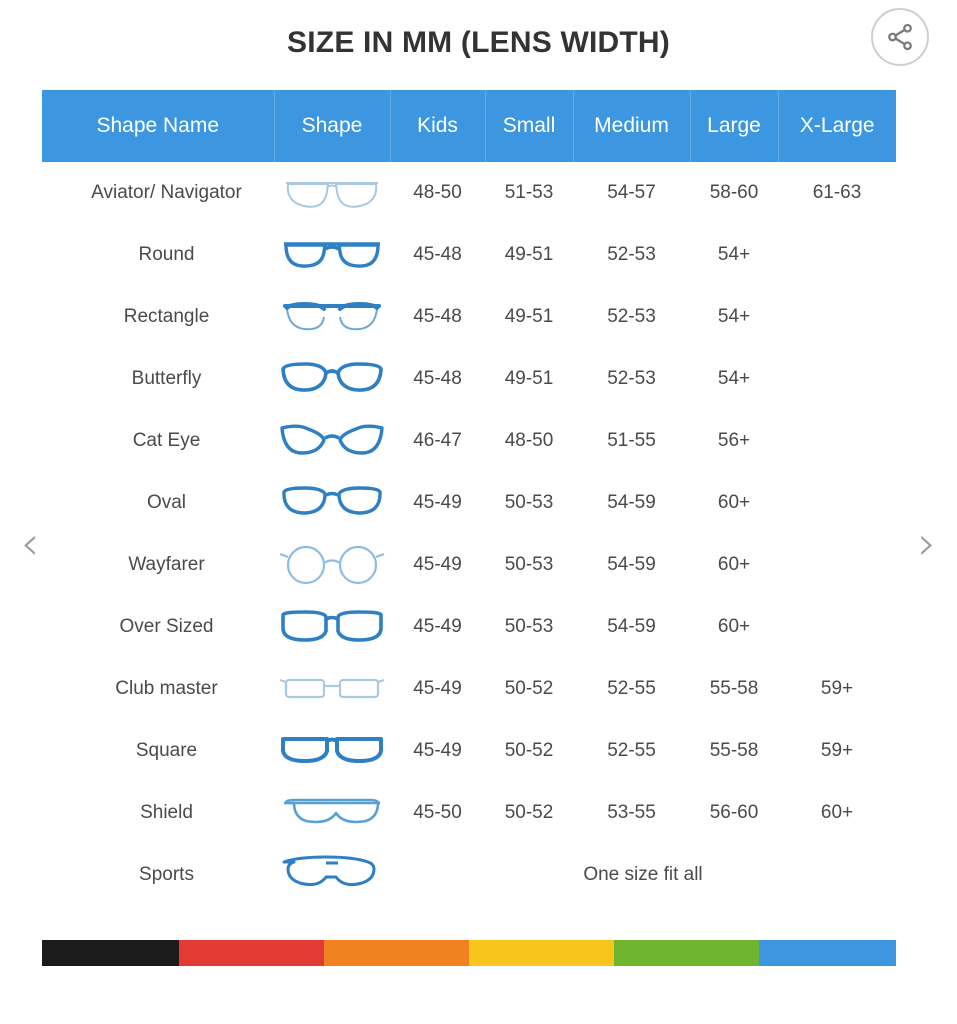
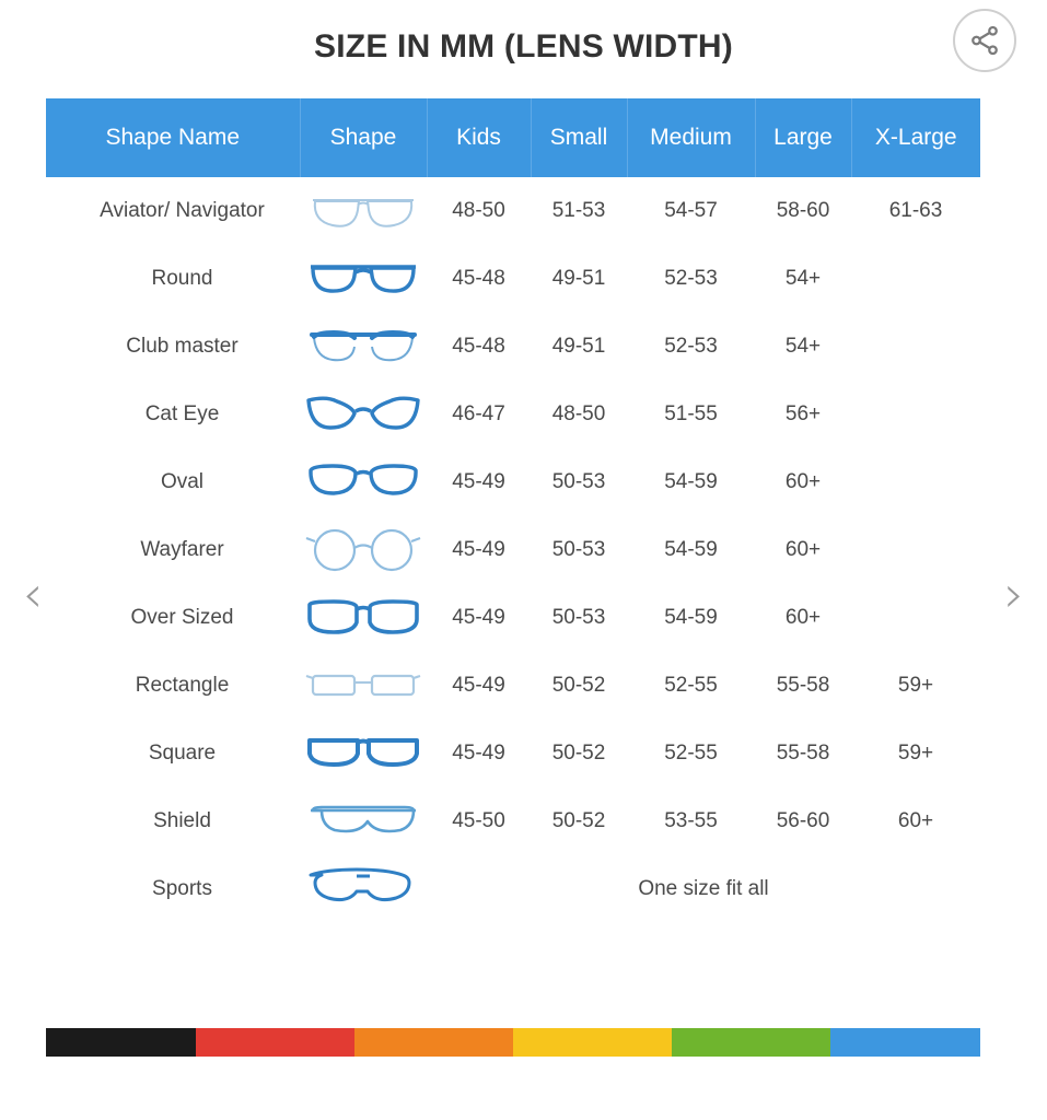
  SIZE IN MM (LENS WIDTH)
  ‹
  ›
  Shape Name	Shape	Kids	Small	Medium	Large	X-Large
  Aviator/ Navigator		48-50	51-53	54-57	58-60	61-63
  Round		45-48	49-51	52-53	54+
- Rectangle		45-48	49-51	52-53	54+
+ Club master		45-48	49-51	52-53	54+
- Butterfly		45-48	49-51	52-53	54+
  Cat Eye		46-47	48-50	51-55	56+
  Oval		45-49	50-53	54-59	60+
  Wayfarer		45-49	50-53	54-59	60+
  Over Sized		45-49	50-53	54-59	60+
- Club master		45-49	50-52	52-55	55-58	59+
+ Rectangle		45-49	50-52	52-55	55-58	59+
  Square		45-49	50-52	52-55	55-58	59+
  Shield		45-50	50-52	53-55	56-60	60+
  Sports		One size fit all
